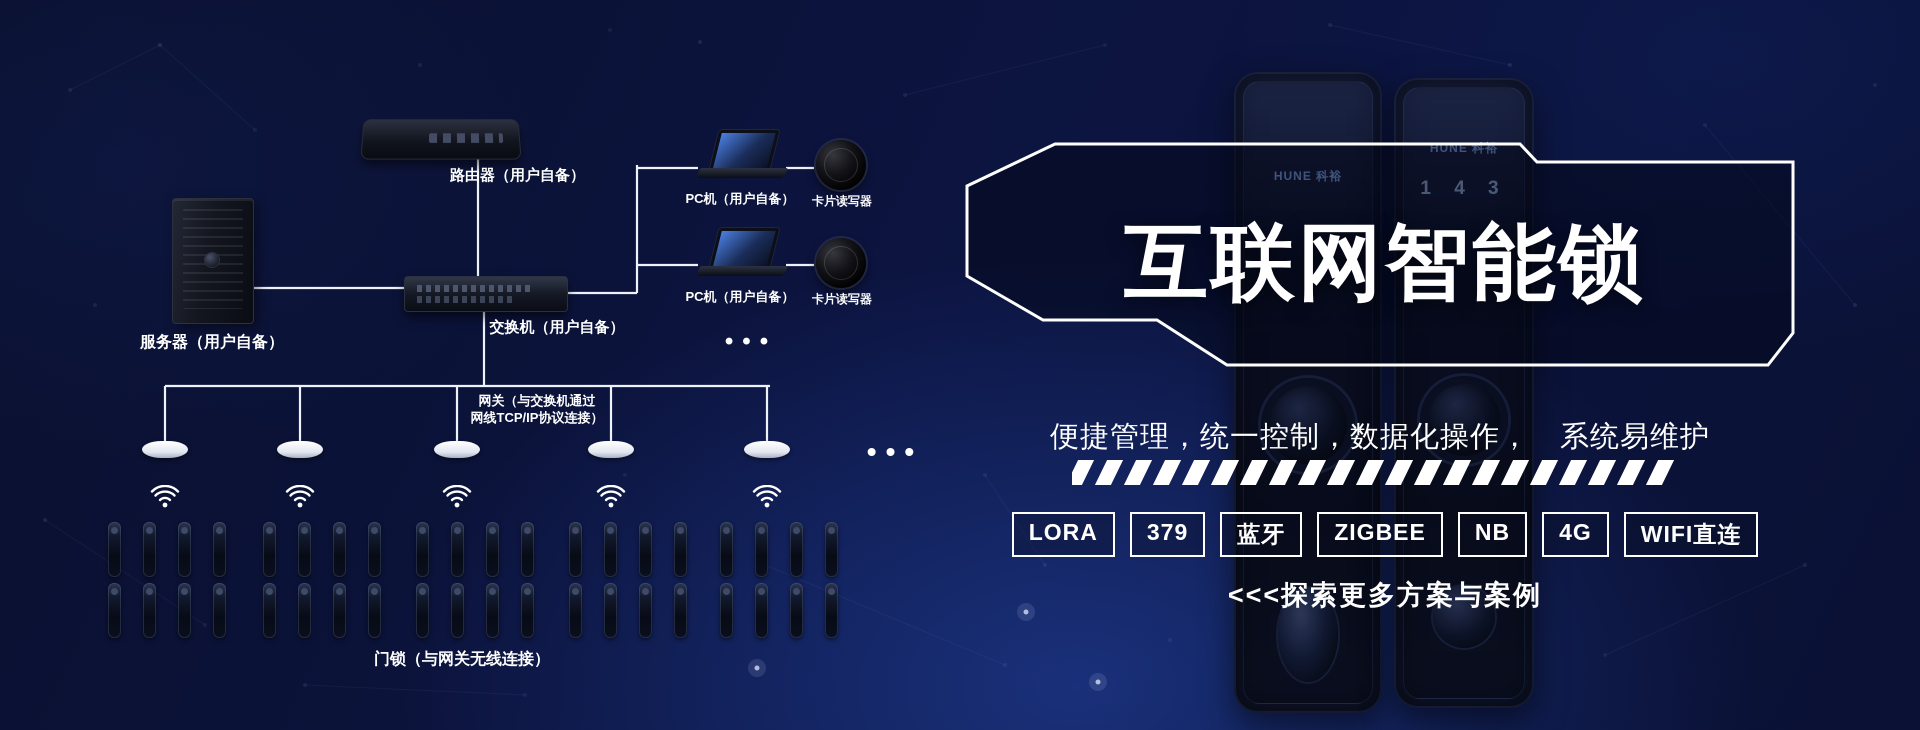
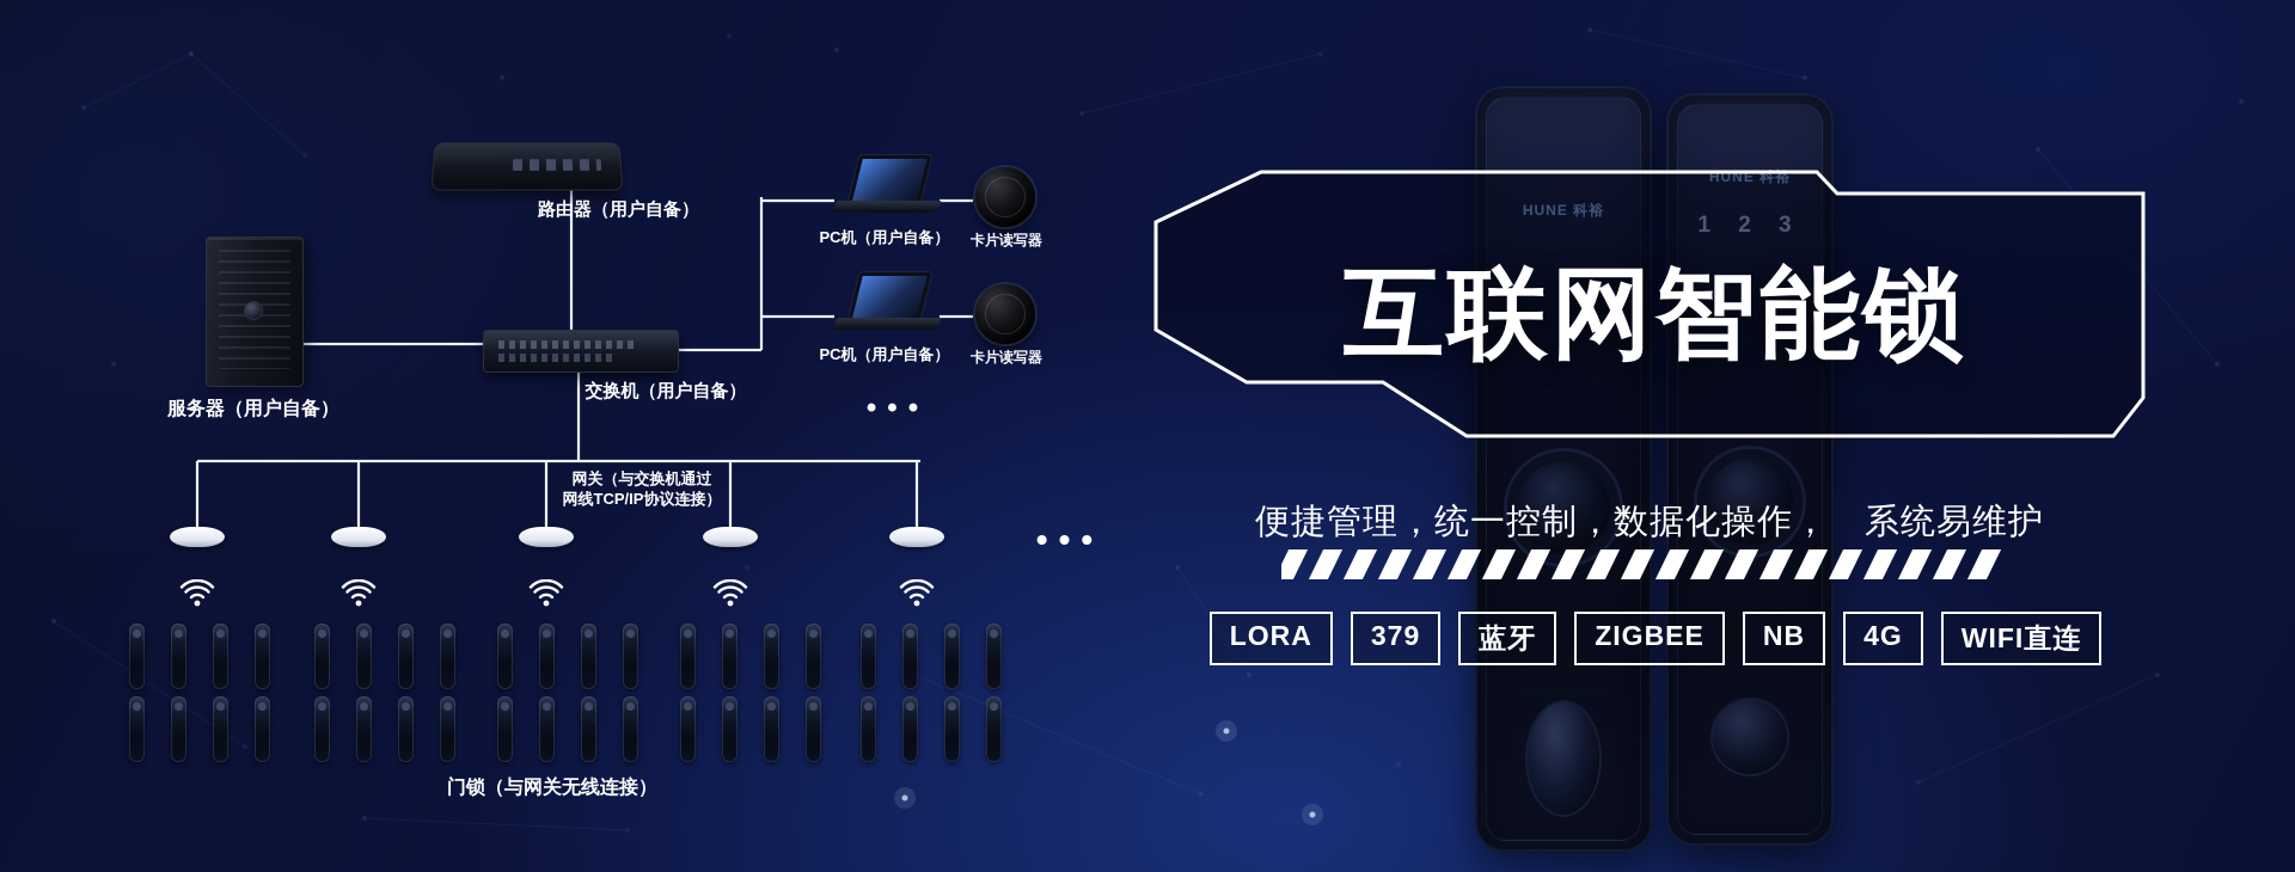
  服务器（用户自备）
  路由器（用户自备）
  交换机（用户自备）
  PC机（用户自备）
  卡片读写器
  PC机（用户自备）
  卡片读写器
  •••
  网关（与交换机通过
  网线TCP/IP协议连接）
  •••
  门锁（与网关无线连接）
  HUNE 科裕
  HUNE 科裕
- 1 4 3
+ 1 2 3
  互联网智能锁
  便捷管理，统一控制，数据化操作， 系统易维护
  LORA
  379
  蓝牙
  ZIGBEE
  NB
  4G
  WIFI直连
- <<<探索更多方案与案例
